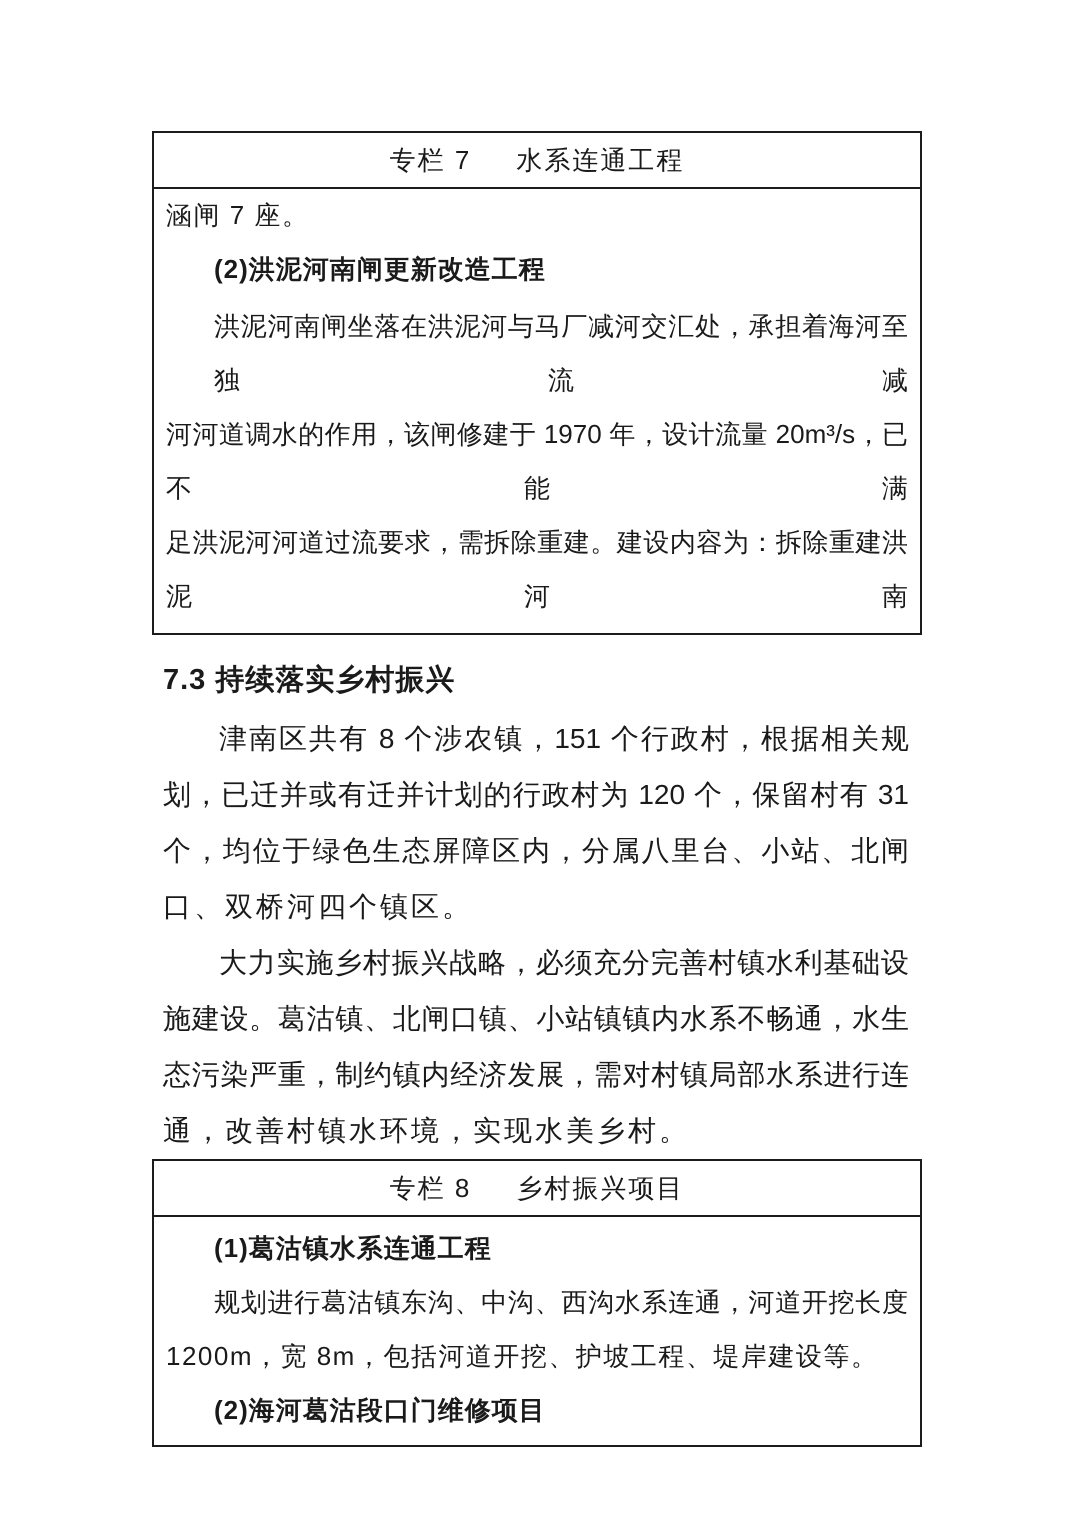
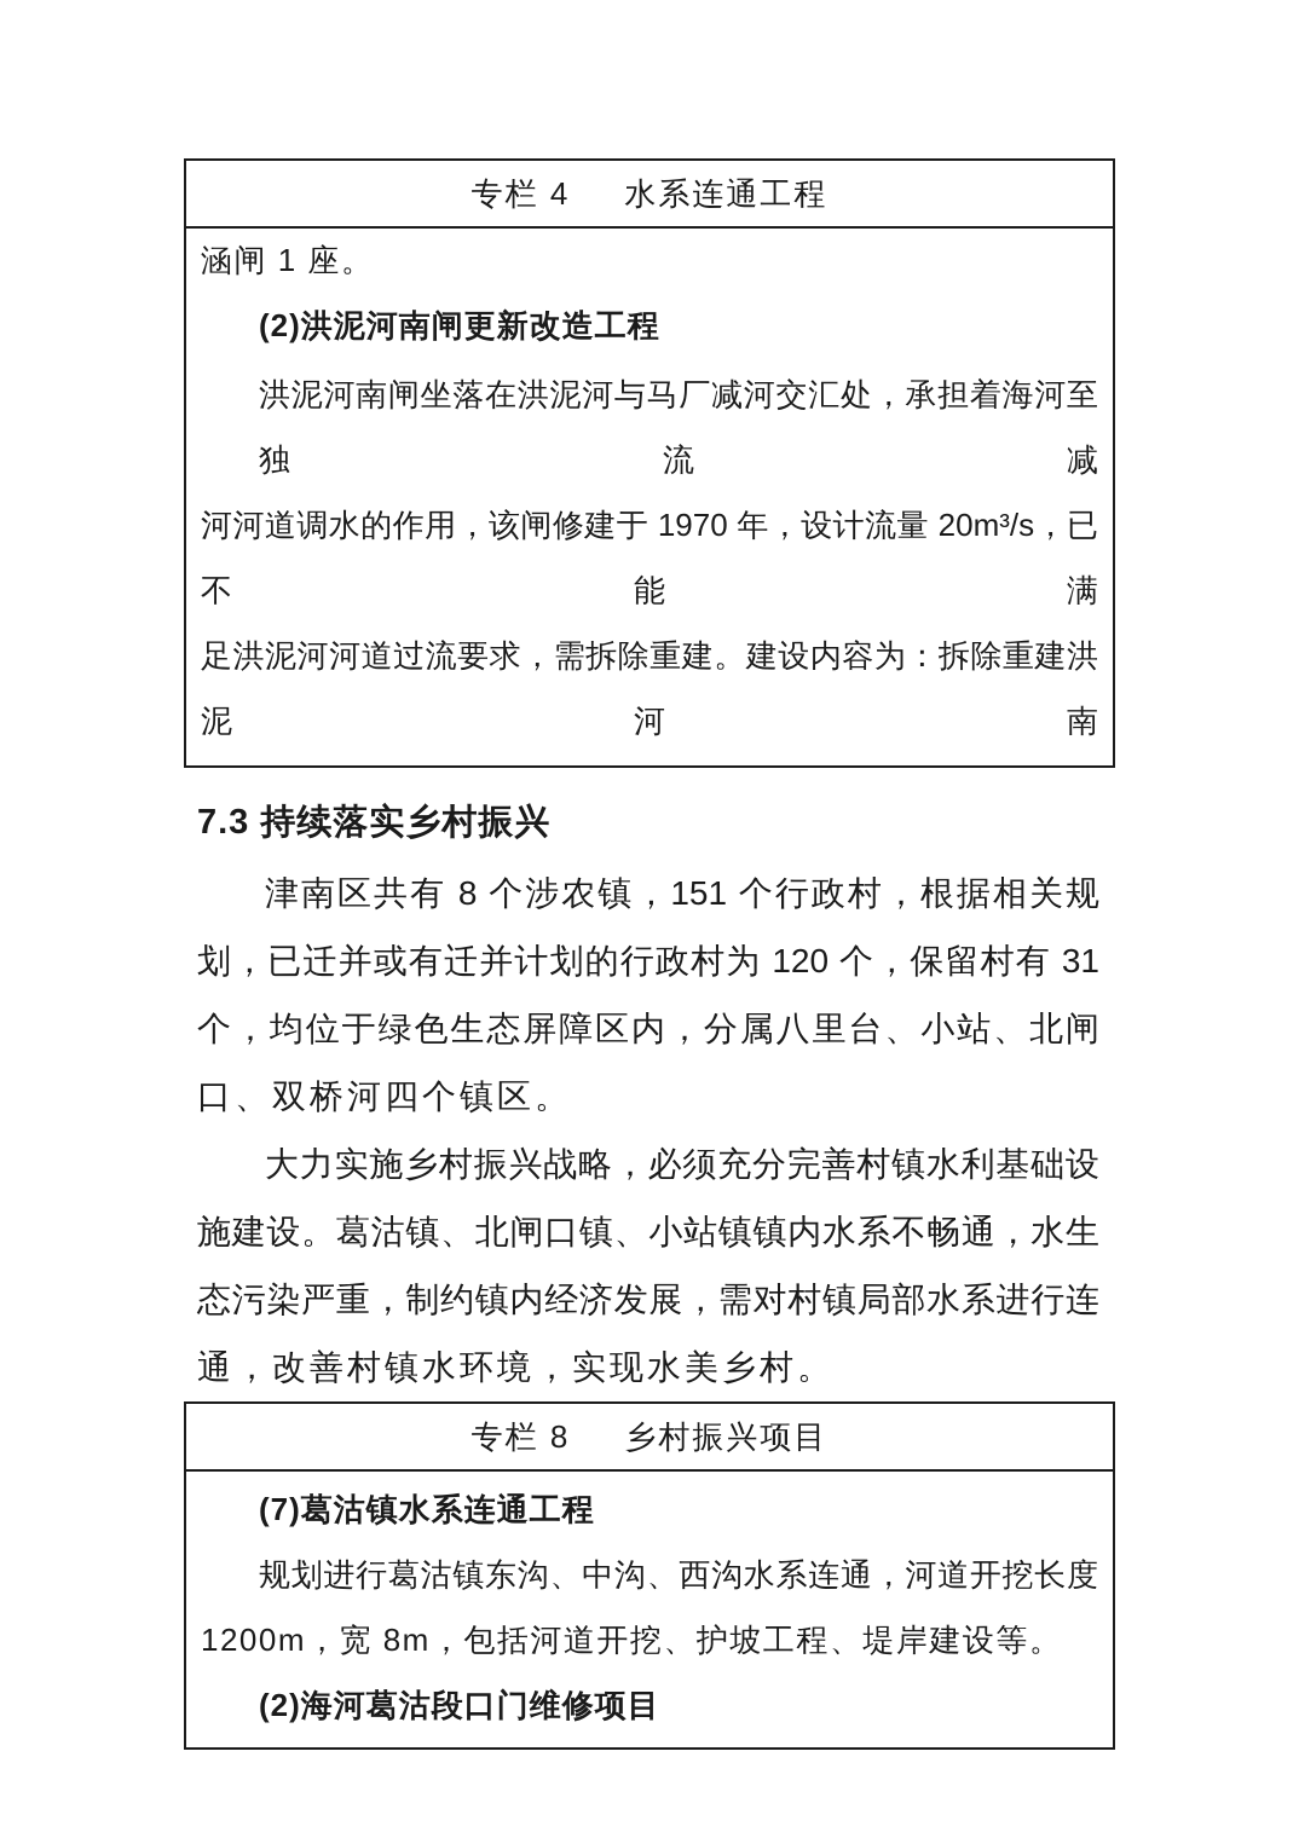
- 专栏 7
+ 专栏 4
  水系连通工程
- 涵闸 7 座。
+ 涵闸 1 座。
  (2)洪泥河南闸更新改造工程
  洪泥河南闸坐落在洪泥河与马厂减河交汇处，承担着海河至独流减
  河河道调水的作用，该闸修建于 1970 年，设计流量 20m³/s，已不能满
  足洪泥河河道过流要求，需拆除重建。建设内容为：拆除重建洪泥河南
  7.3 持续落实乡村振兴
  津南区共有 8 个涉农镇，151 个行政村，根据相关规
  划，已迁并或有迁并计划的行政村为 120 个，保留村有 31
  个，均位于绿色生态屏障区内，分属八里台、小站、北闸
  口、双桥河四个镇区。
  大力实施乡村振兴战略，必须充分完善村镇水利基础设
  施建设。葛沽镇、北闸口镇、小站镇镇内水系不畅通，水生
  态污染严重，制约镇内经济发展，需对村镇局部水系进行连
  通，改善村镇水环境，实现水美乡村。
  专栏 8
  乡村振兴项目
- (1)葛沽镇水系连通工程
+ (7)葛沽镇水系连通工程
  规划进行葛沽镇东沟、中沟、西沟水系连通，河道开挖长度
  1200m，宽 8m，包括河道开挖、护坡工程、堤岸建设等。
  (2)海河葛沽段口门维修项目
